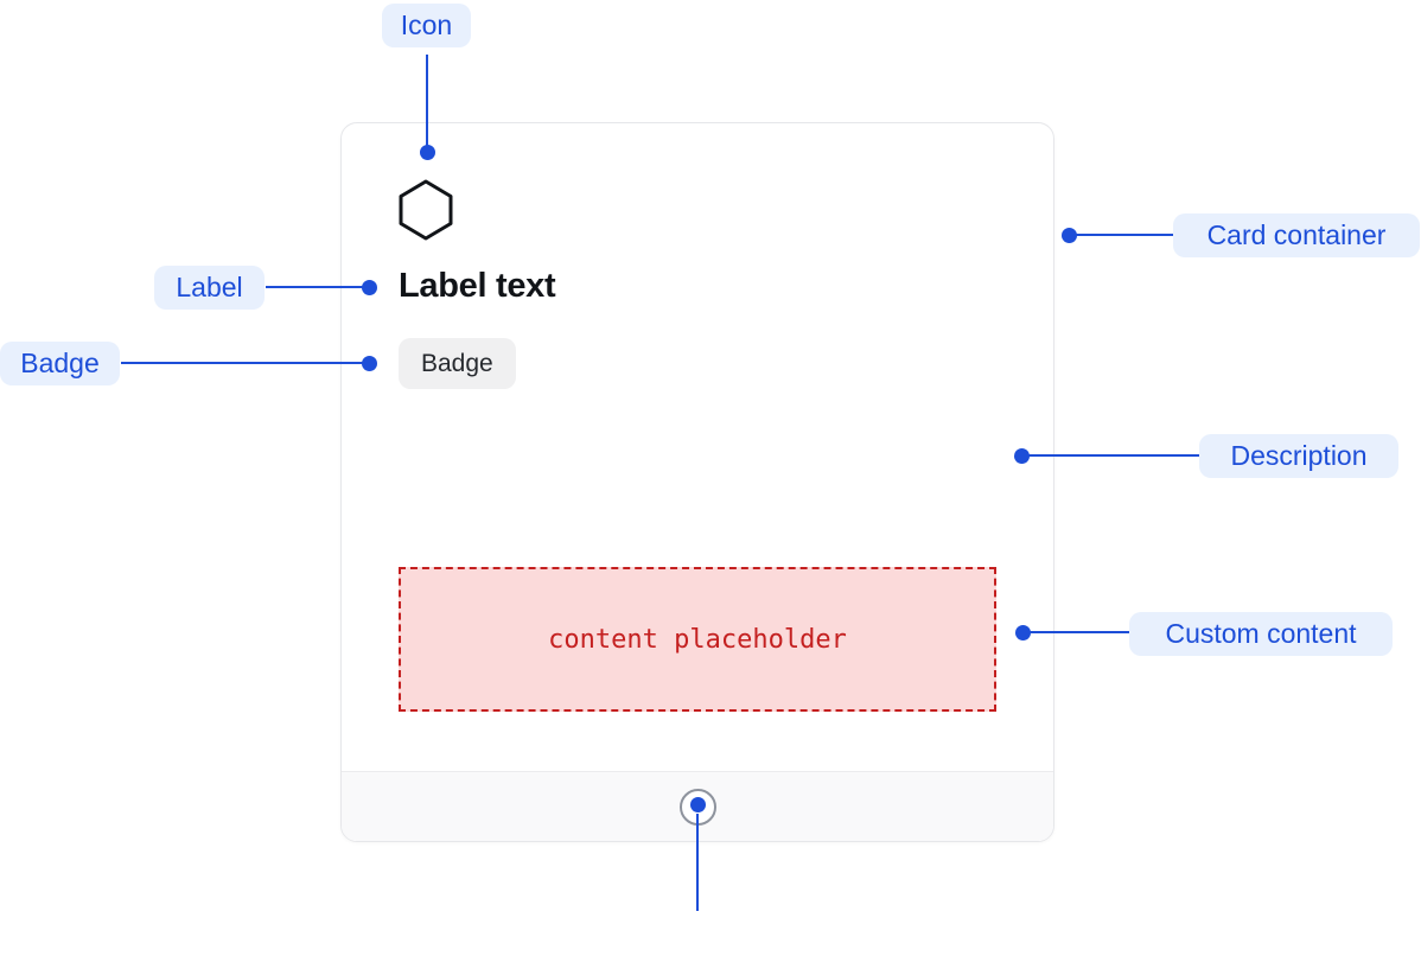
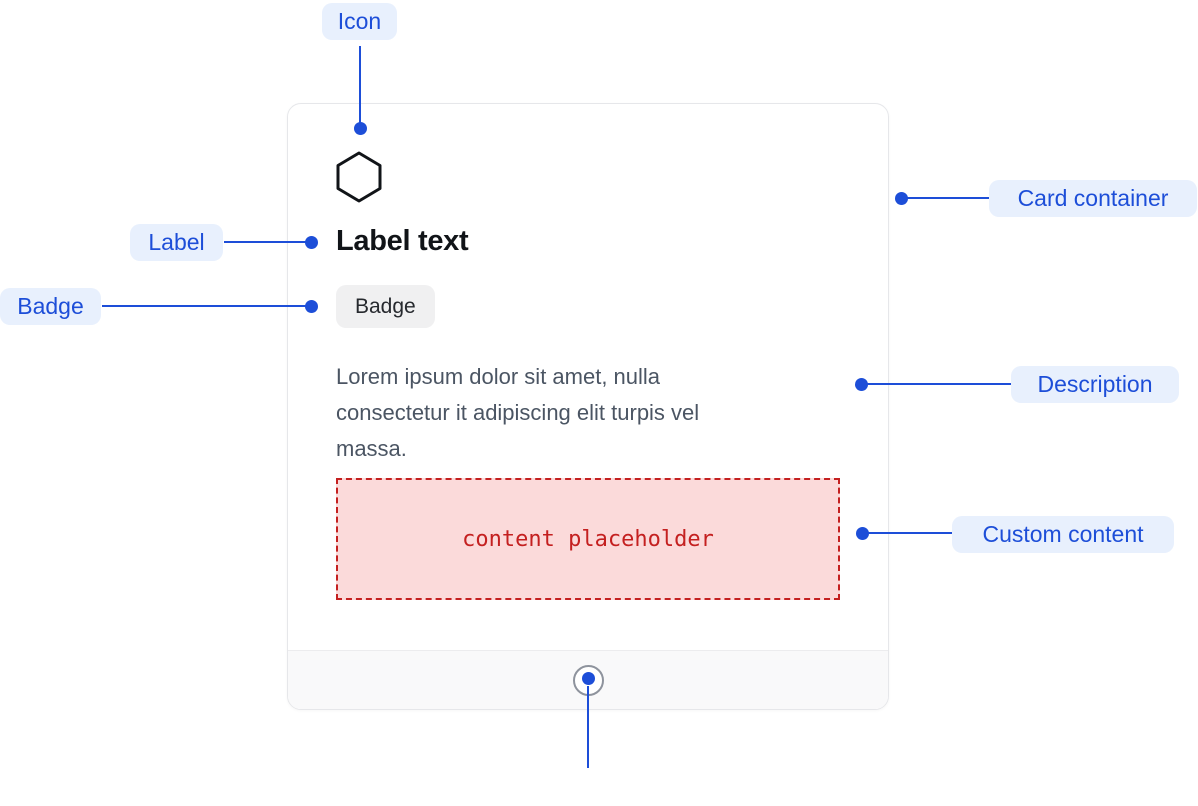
  Label text
  Badge
+ Lorem ipsum dolor sit amet, nulla
+ consectetur it adipiscing elit turpis vel
+ massa.
  content placeholder
  Icon
  Label
  Badge
  Card container
  Description
  Custom content
